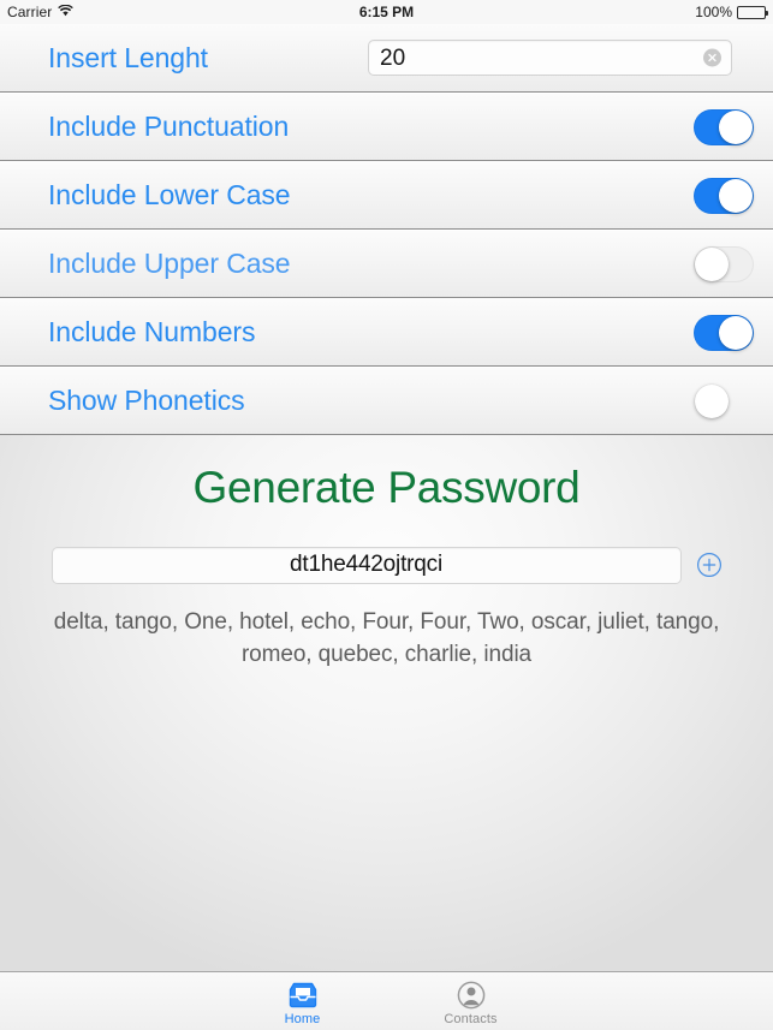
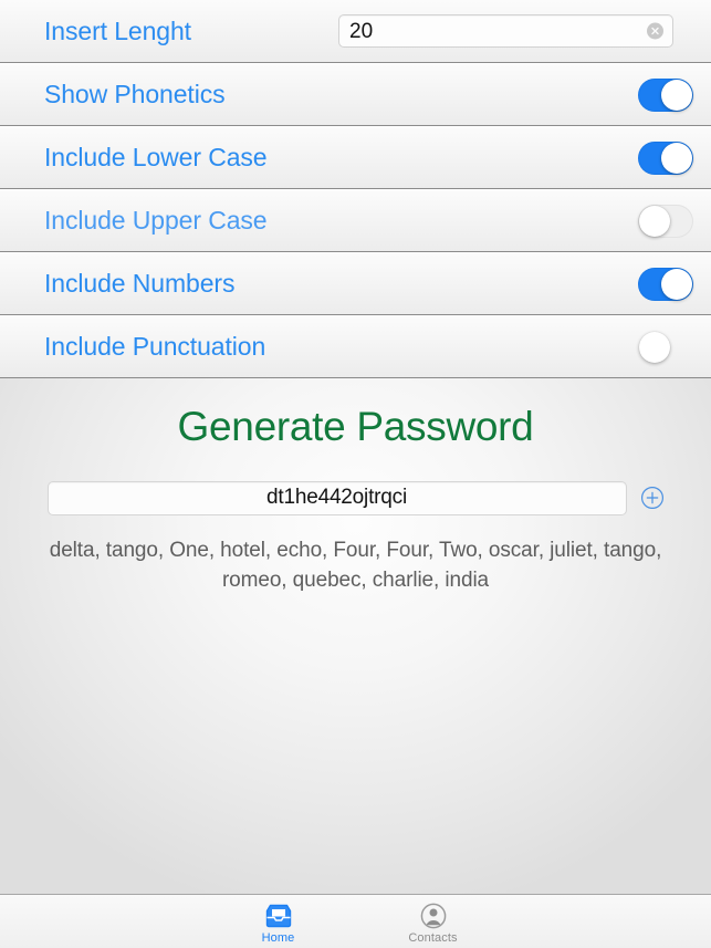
- Carrier
- 6:15 PM
- 100%
  Insert Lenght
  20
- Include Punctuation
+ Show Phonetics
  Include Lower Case
  Include Upper Case
  Include Numbers
- Show Phonetics
+ Include Punctuation
  Generate Password
  dt1he442ojtrqci
  delta, tango, One, hotel, echo, Four, Four, Two, oscar, juliet, tango, romeo, quebec, charlie, india
  Home
  Contacts
